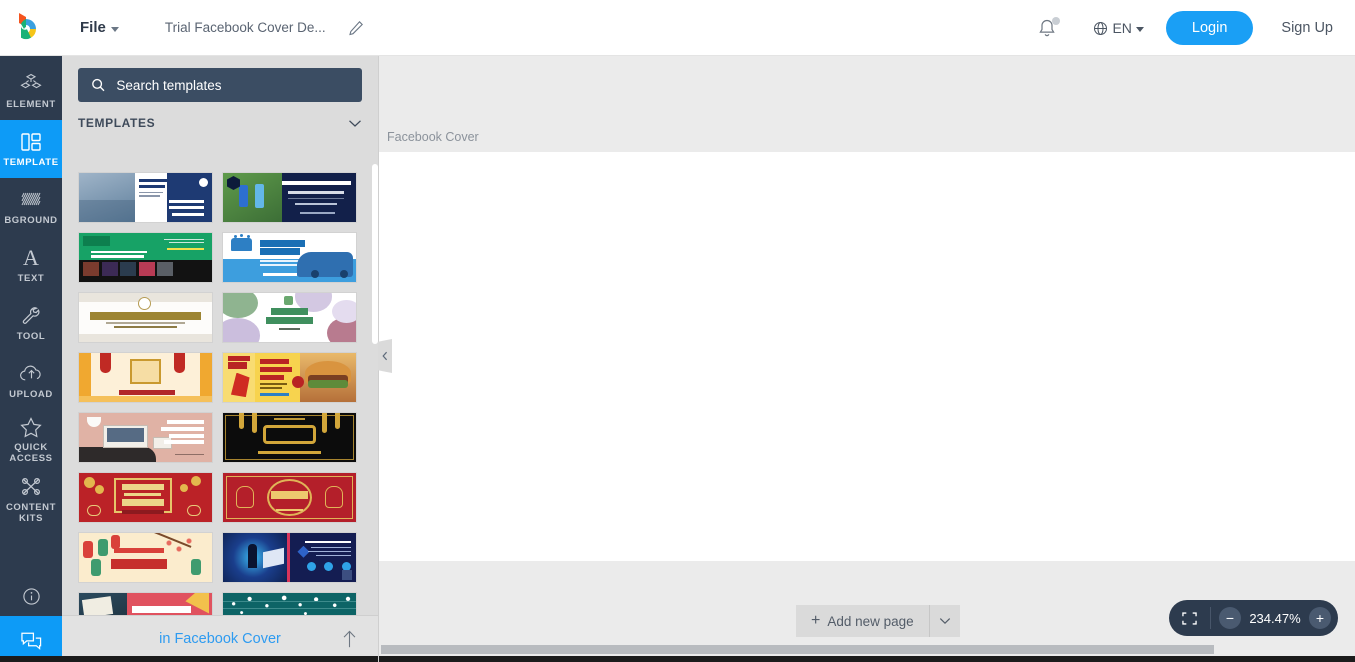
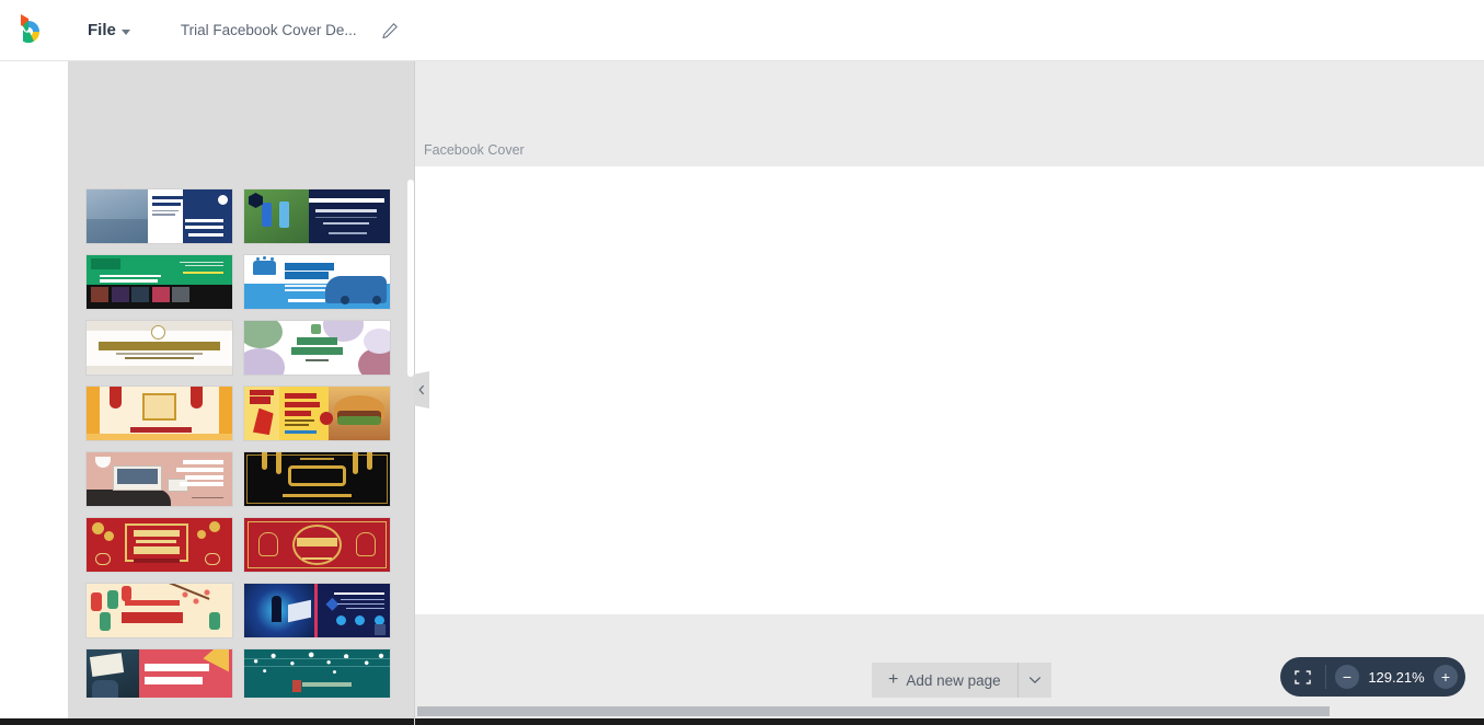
  File
  Trial Facebook Cover De...
- EN
- Login
- Sign Up
- ELEMENT
- TEMPLATE
- BGROUND
- A
- TEXT
- TOOL
- UPLOAD
- QUICK ACCESS
- CONTENT KITS
- Search templates
- TEMPLATES
- in Facebook Cover
  Facebook Cover
  +
  Add new page
  −
- 234.47%
+ 129.21%
  +
